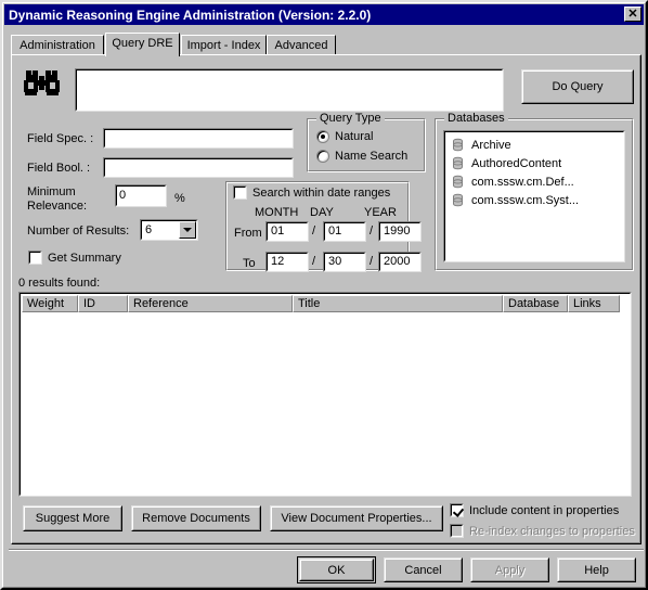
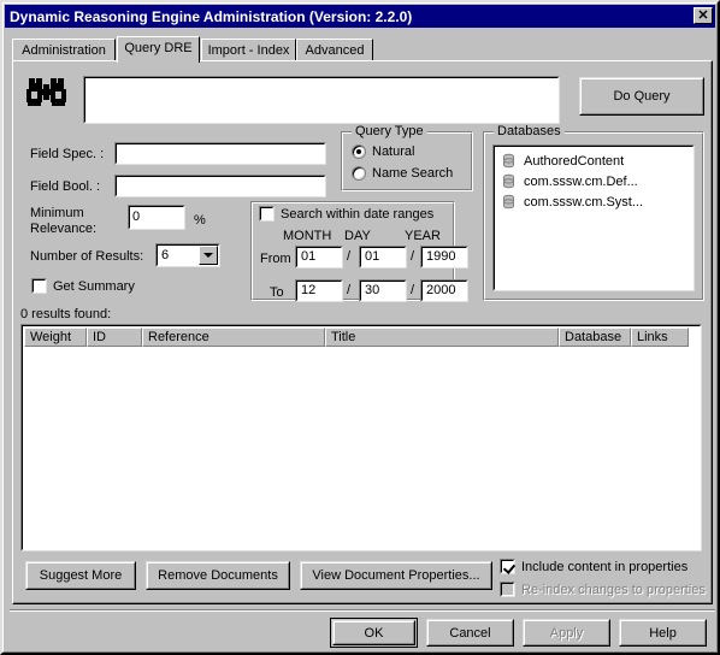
  Dynamic Reasoning Engine Administration (Version: 2.2.0)
  ✕
  Administration
  Query DRE
  Import - Index
  Advanced
  Do Query
  Field Spec. :
  Field Bool. :
  Minimum
  Relevance:
  0
  %
  Number of Results:
  6
  Get Summary
  Query Type
  Natural
  Name Search
  Search within date ranges
  MONTH
  DAY
  YEAR
  From
  01
  /
  01
  /
  1990
  To
  12
  /
  30
  /
  2000
  Databases
- Archive
  AuthoredContent
  com.sssw.cm.Def...
  com.sssw.cm.Syst...
  0 results found:
  Weight
  ID
  Reference
  Title
  Database
  Links
  Suggest More
  Remove Documents
  View Document Properties...
  Include content in properties
  Re-index changes to properties
  OK
  Cancel
  Apply
  Help
